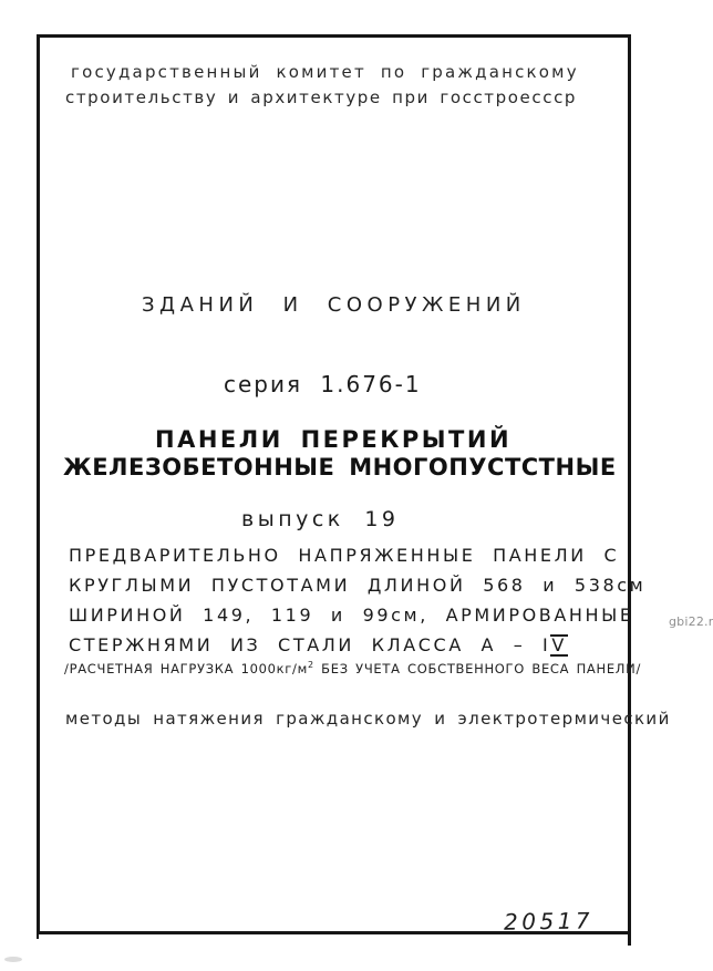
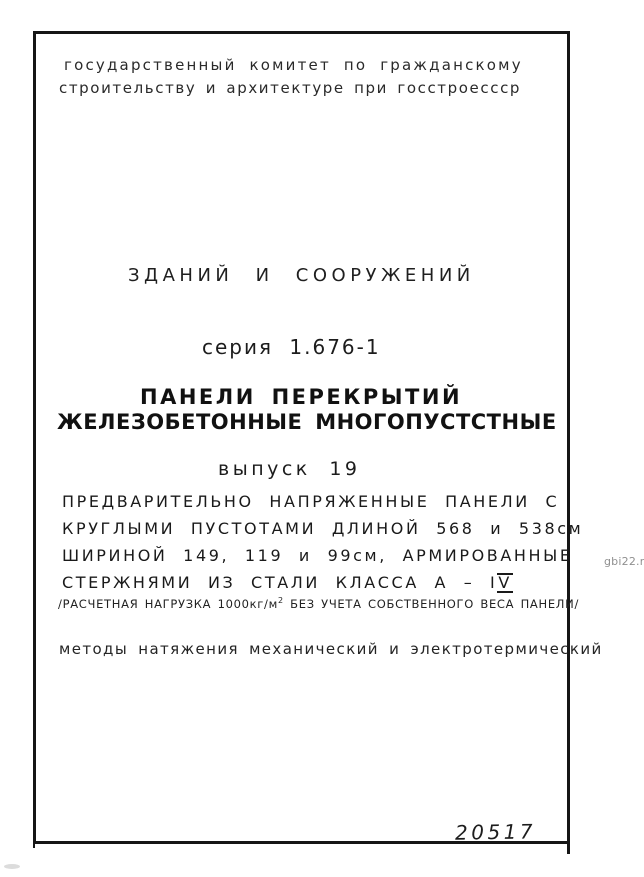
  государственный комитет по гражданскому
  строительству и архитектуре при госстроессср
  ЗДАНИЙ И СООРУЖЕНИЙ
  серия 1.676-1
  ПАНЕЛИ ПЕРЕКРЫТИЙ
  ЖЕЛЕЗОБЕТОННЫЕ МНОГОПУСТСТНЫЕ
  выпуск 19
  ПРЕДВАРИТЕЛЬНО НАПРЯЖЕННЫЕ ПАНЕЛИ С
  КРУГЛЫМИ ПУСТОТАМИ ДЛИНОЙ 568 и 538см
  ШИРИНОЙ 149, 119 и 99см, АРМИРОВАННЫЕ
  СТЕРЖНЯМИ ИЗ СТАЛИ КЛАССА А – IV
  /РАСЧЕТНАЯ НАГРУЗКА 1000кг/м2 БЕЗ УЧЕТА СОБСТВЕННОГО ВЕСА ПАНЕЛИ/
- методы натяжения гражданскому и электротермический
+ методы натяжения механический и электротермический
  20517
  gbi22.r
